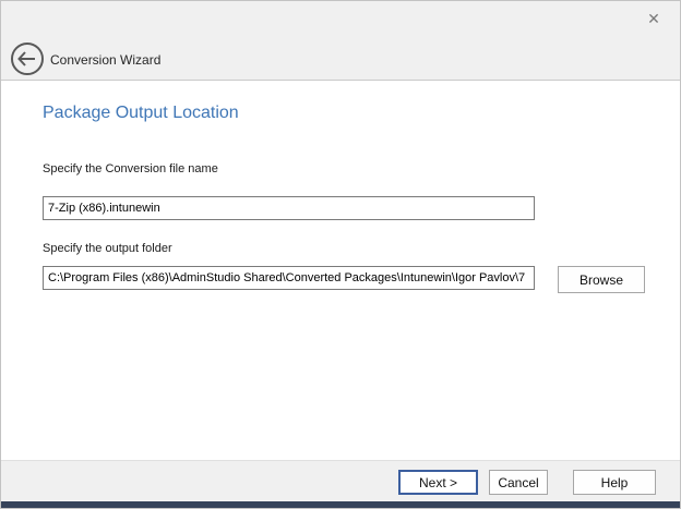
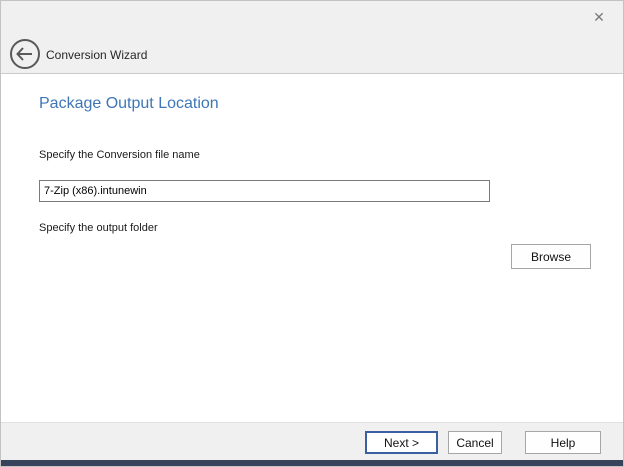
  ✕
  Conversion Wizard
  Package Output Location
  Specify the Conversion file name
  7-Zip (x86).intunewin
  Specify the output folder
- C:\Program Files (x86)\AdminStudio Shared\Converted Packages\Intunewin\Igor Pavlov\7
  Browse
  Next >
  Cancel
  Help
